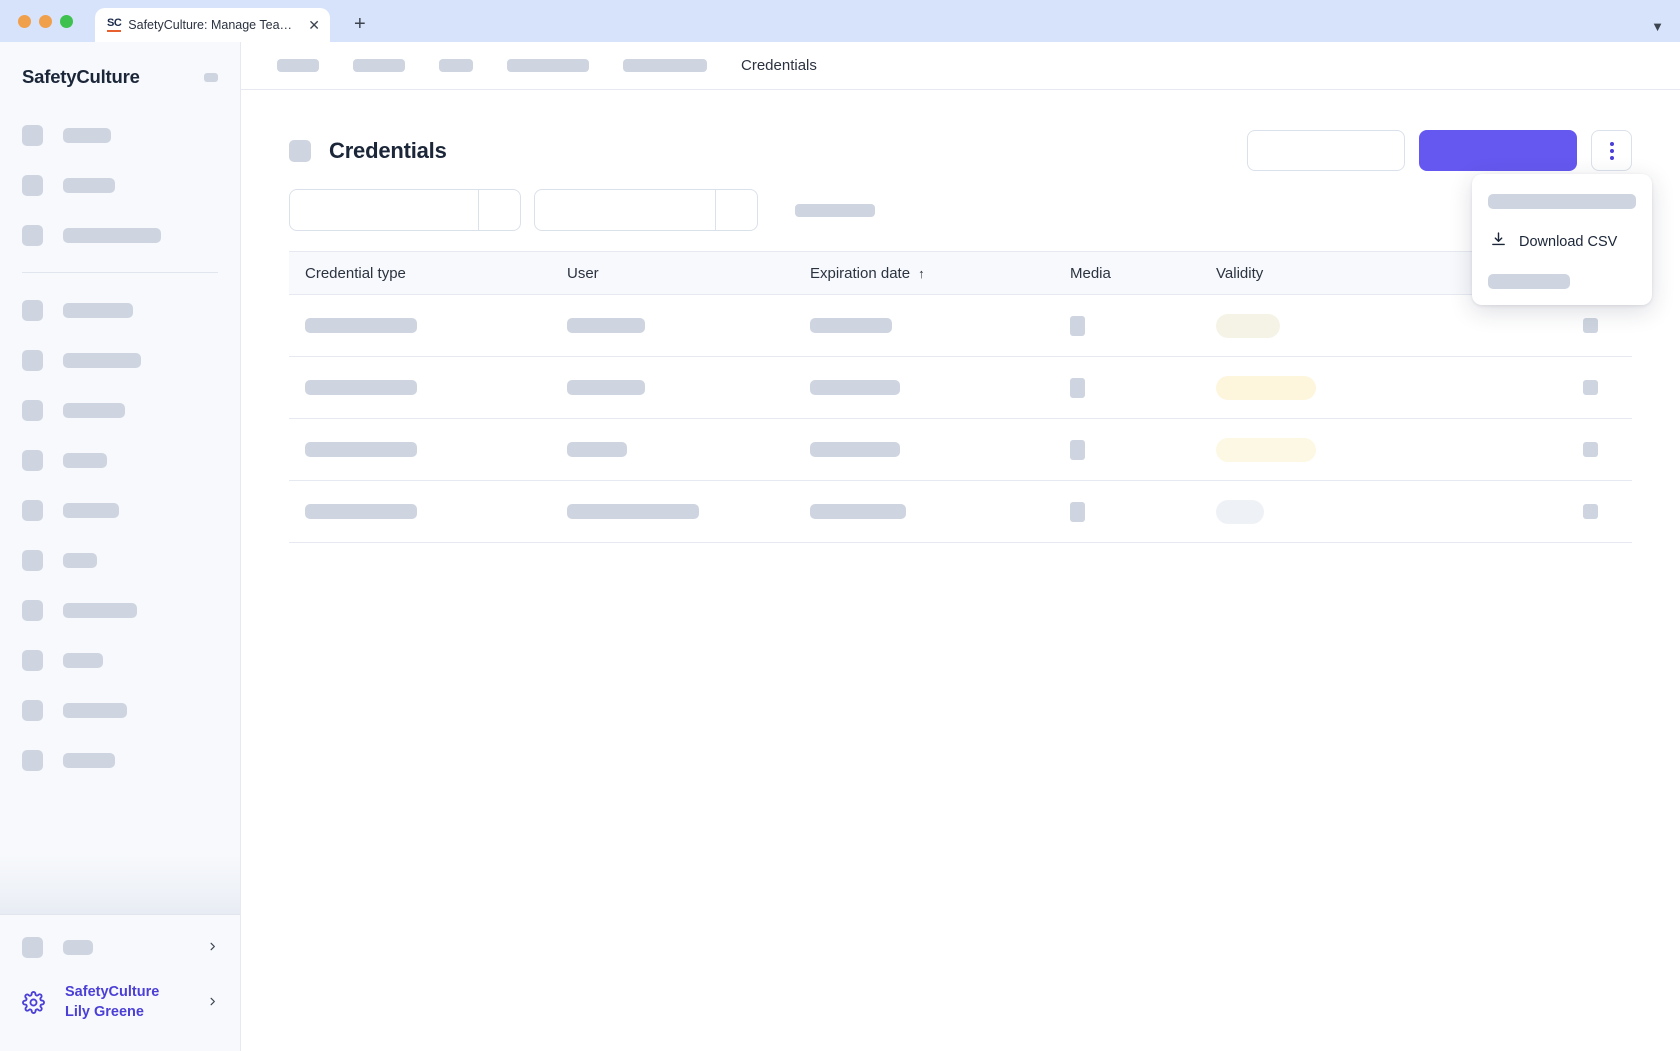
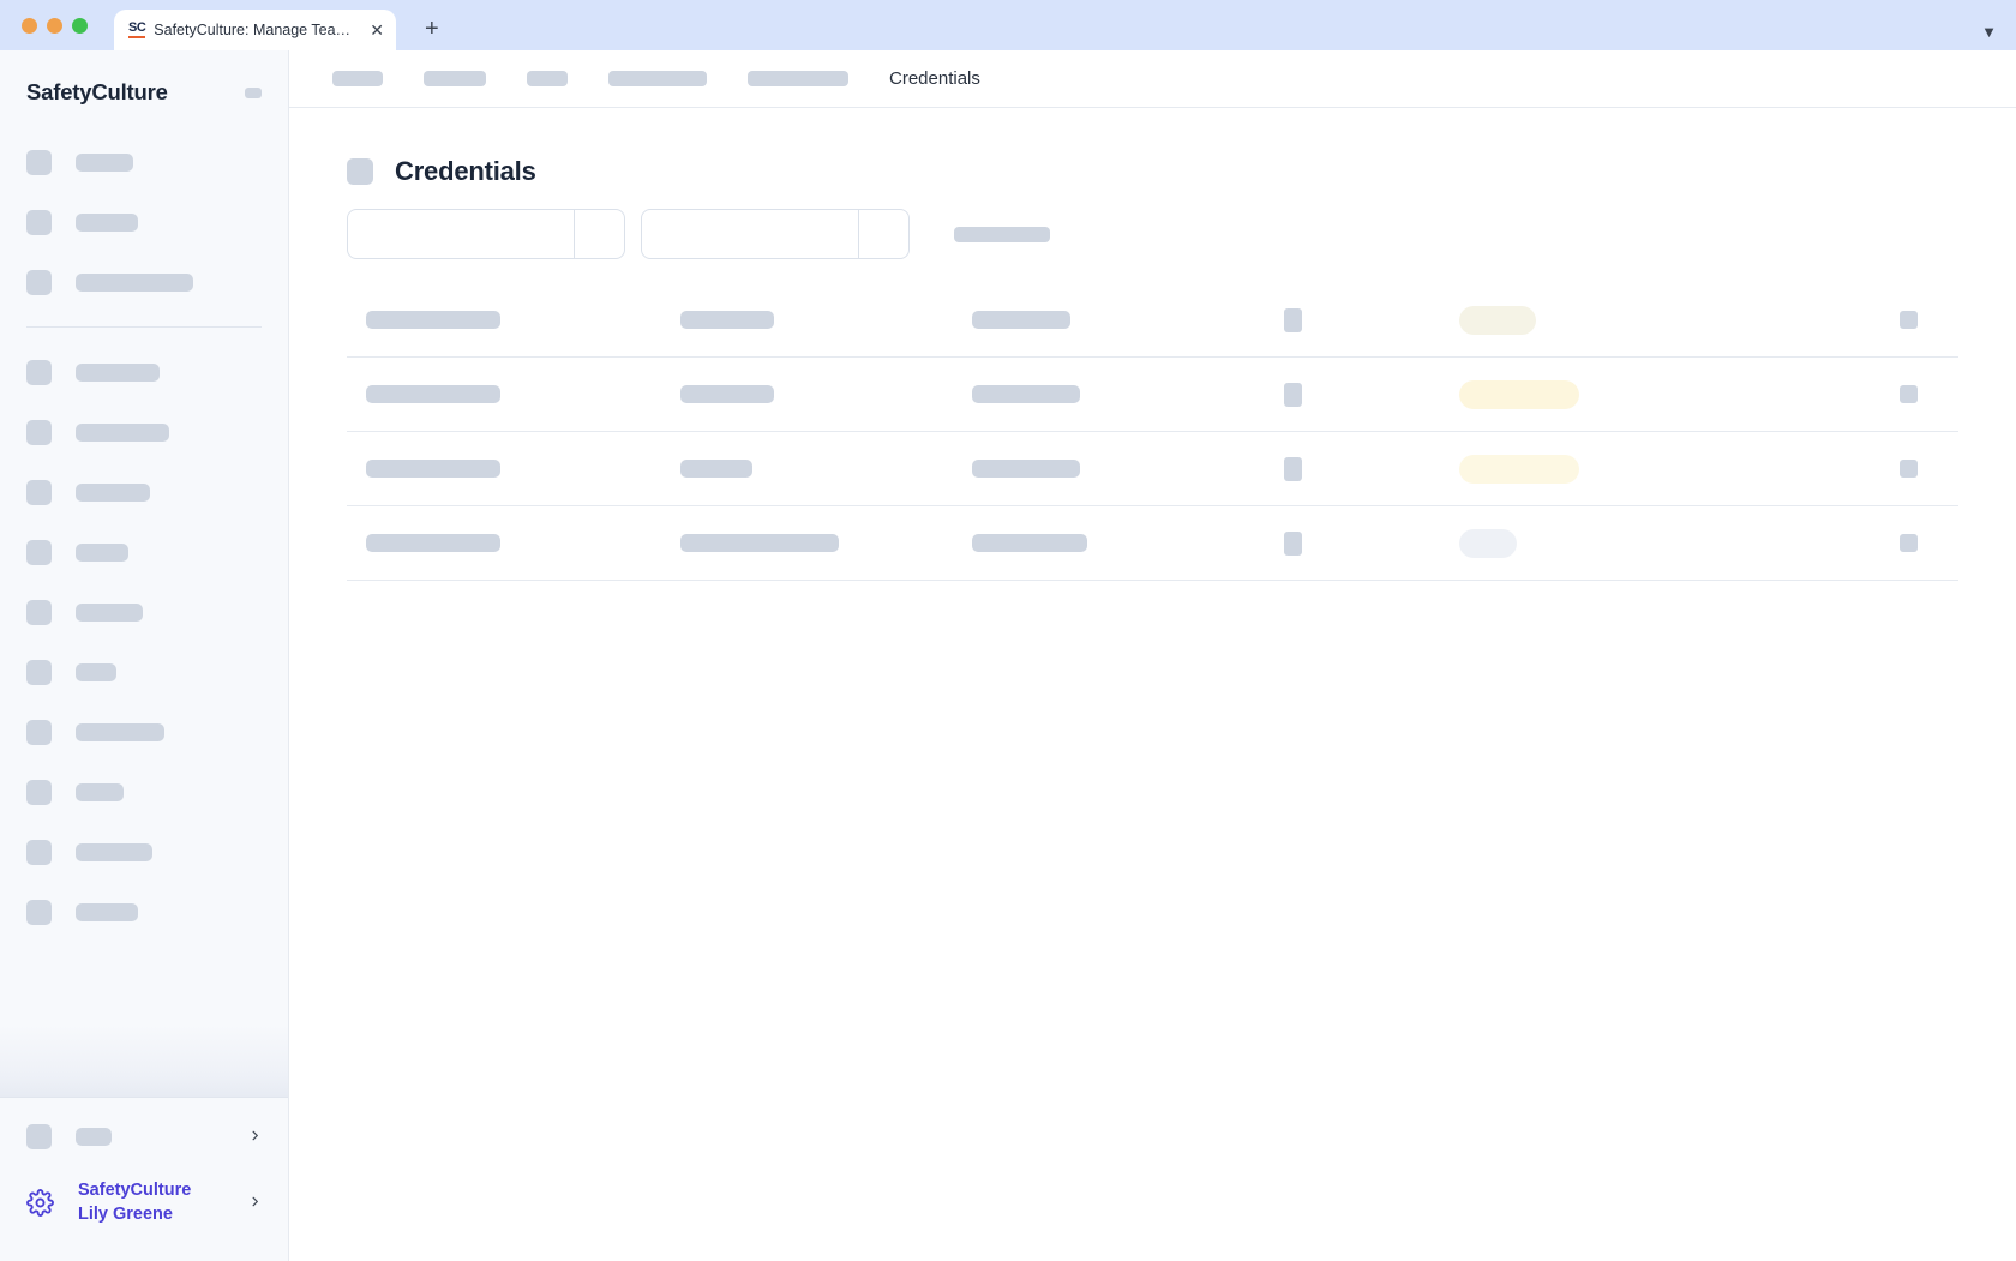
  SC
  SafetyCulture: Manage Teams
  ✕
  +
  ▼
  SafetyCulture
  SafetyCulture
  Lily Greene
  Credentials
  Credentials
- Download CSV
- Credential type
- User
- Expiration date
- ↑
- Media
- Validity
